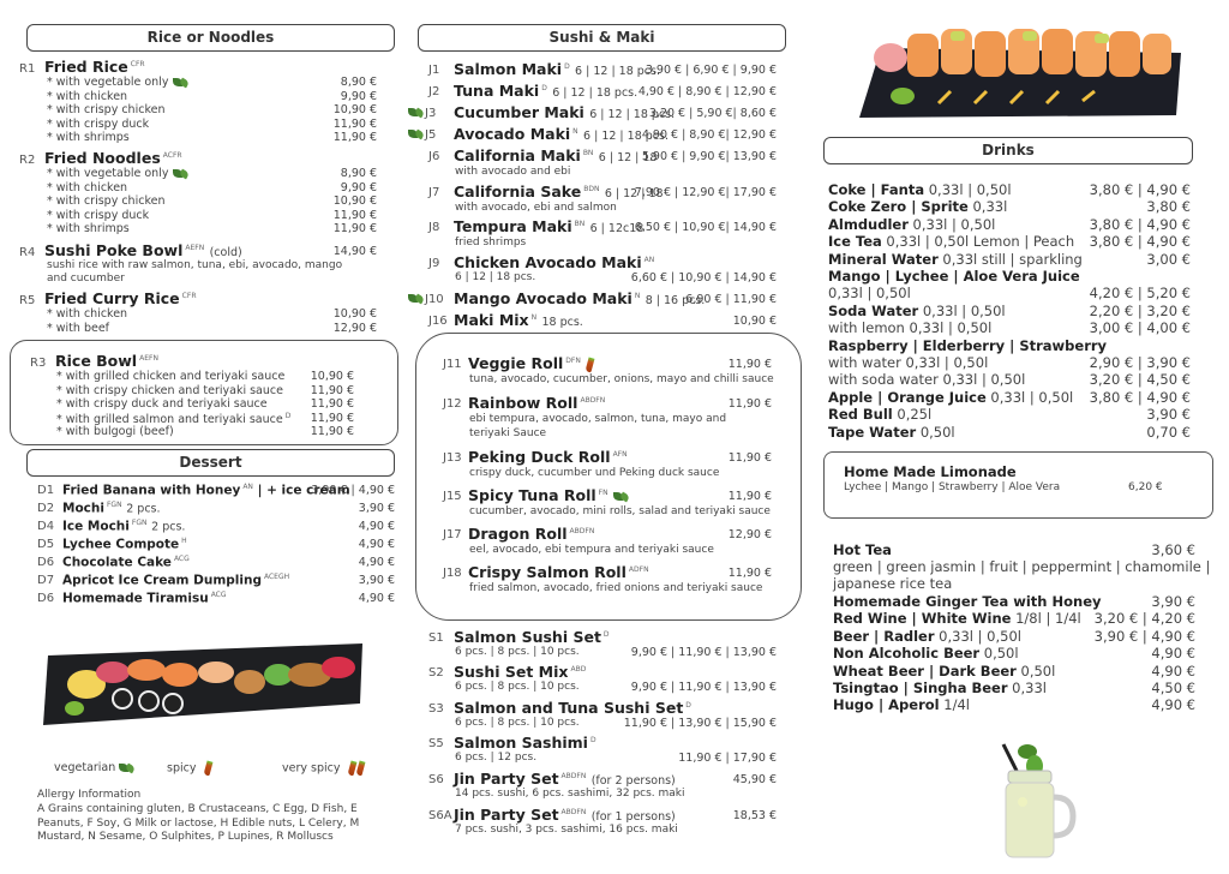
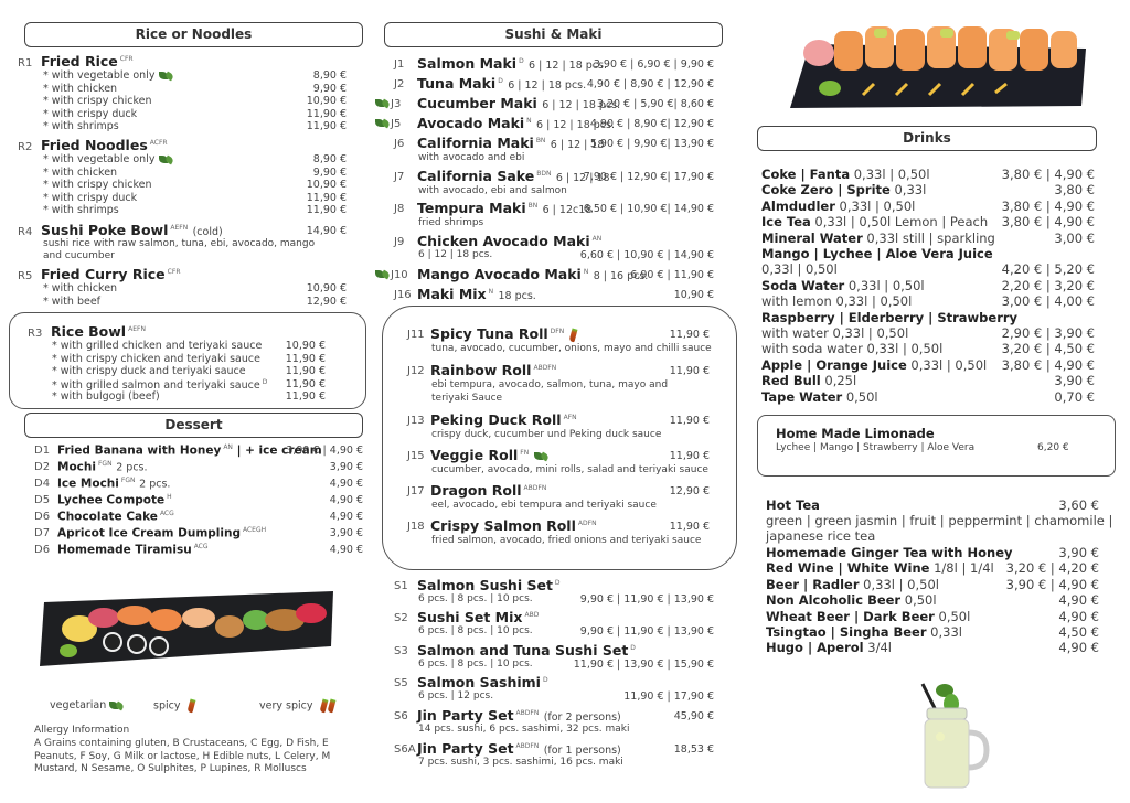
  Rice or Noodles
  R1
  Fried Rice
  * with vegetable only
  8,90 €
  * with chicken
  9,90 €
  * with crispy chicken
  10,90 €
  * with crispy duck
  11,90 €
  * with shrimps
  11,90 €
  R2
  Fried Noodles
  * with vegetable only
  8,90 €
  * with chicken
  9,90 €
  * with crispy chicken
  10,90 €
  * with crispy duck
  11,90 €
  * with shrimps
  11,90 €
  R4
  Sushi Poke Bowl (cold)
  14,90 €
  sushi rice with raw salmon, tuna, ebi, avocado, mango and cucumber
  R5
  Fried Curry Rice
  * with chicken
  10,90 €
  * with beef
  12,90 €
  R3
  * with grilled chicken and teriyaki sauce
  10,90 €
  * with crispy chicken and teriyaki sauce
  11,90 €
  * with crispy duck and teriyaki sauce
  11,90 €
  * with grilled salmon and teriyaki sauce
  11,90 €
  * with bulgogi (beef)
  11,90 €
  Dessert
  D1
  Fried Banana with Honey | + ice cream
  3,90 € | 4,90 €
  D2
  Mochi 2 pcs.
  3,90 €
  D4
  Ice Mochi 2 pcs.
  4,90 €
  D5
  Lychee Compote
  4,90 €
  D6
  Chocolate Cake
  4,90 €
  D7
  Apricot Ice Cream Dumpling
  3,90 €
  D6
  Homemade Tiramisu
  4,90 €
  vegetarian
  spicy
  very spicy
  Allergy Information
  A Grains containing gluten, B Crustaceans, C Egg, D Fish, E Peanuts, F Soy, G Milk or lactose, H Edible nuts, L Celery, M Mustard, N Sesame, O Sulphites, P Lupines, R Molluscs
  Sushi & Maki
  J1
  Salmon Maki 6 | 12 | 18 pcs.
  3,90 € | 6,90 € | 9,90 €
  J2
  Tuna Maki 6 | 12 | 18 pcs.
  4,90 € | 8,90 € | 12,90 €
  J3
  Cucumber Maki 6 | 12 | 18 pcs.
  3,20 € | 5,90 €| 8,60 €
  J5
  Avocado Maki 6 | 12 | 18 pcs.
  4,90 € | 8,90 €| 12,90 €
  J6
  California Maki 6 | 12 | 18
  5,90 € | 9,90 €| 13,90 €
  with avocado and ebi
  J7
  California Sake 6 | 12 | 18
  7,90 € | 12,90 €| 17,90 €
  with avocado, ebi and salmon
  J8
  Tempura Maki 6 | 12c18
  6,50 € | 10,90 €| 14,90 €
  fried shrimps
  J9
  Chicken Avocado Maki
  6 | 12 | 18 pcs.
  6,60 € | 10,90 € | 14,90 €
  J10
  Mango Avocado Maki 8 | 16 pcs.
  6,90 € | 11,90 €
  J16
  Maki Mix 18 pcs.
  10,90 €
  J11
- Veggie Roll
+ Spicy Tuna Roll
  11,90 €
  tuna, avocado, cucumber, onions, mayo and chilli sauce
  J12
  11,90 €
  ebi tempura, avocado, salmon, tuna, mayo and teriyaki Sauce
  J13
  Peking Duck Roll
  11,90 €
  crispy duck, cucumber und Peking duck sauce
  J15
- Spicy Tuna Roll
+ Veggie Roll
  11,90 €
  cucumber, avocado, mini rolls, salad and teriyaki sauce
  J17
  12,90 €
  eel, avocado, ebi tempura and teriyaki sauce
  J18
  Crispy Salmon Roll
  11,90 €
  fried salmon, avocado, fried onions and teriyaki sauce
  S1
  Salmon Sushi Set
  6 pcs. | 8 pcs. | 10 pcs.
  9,90 € | 11,90 € | 13,90 €
  S2
  Sushi Set Mix
  6 pcs. | 8 pcs. | 10 pcs.
  9,90 € | 11,90 € | 13,90 €
  S3
  Salmon and Tuna Sushi Set
  6 pcs. | 8 pcs. | 10 pcs.
  11,90 € | 13,90 € | 15,90 €
  S5
  Salmon Sashimi
  6 pcs. | 12 pcs.
  11,90 € | 17,90 €
  S6
  Jin Party Set (for 2 persons)
  45,90 €
  14 pcs. sushi, 6 pcs. sashimi, 32 pcs. maki
  S6A
  Jin Party Set (for 1 persons)
  18,53 €
  7 pcs. sushi, 3 pcs. sashimi, 16 pcs. maki
  Drinks
  Coke | Fanta 0,33l | 0,50l
  3,80 € | 4,90 €
  Coke Zero | Sprite 0,33l
  3,80 €
  Almdudler 0,33l | 0,50l
  3,80 € | 4,90 €
  Ice Tea 0,33l | 0,50l Lemon | Peach
  3,80 € | 4,90 €
  Mineral Water 0,33l still | sparkling
  3,00 €
  Mango | Lychee | Aloe Vera Juice
  0,33l | 0,50l
  4,20 € | 5,20 €
  Soda Water 0,33l | 0,50l
  2,20 € | 3,20 €
  with lemon 0,33l | 0,50l
  3,00 € | 4,00 €
  Raspberry | Elderberry | Strawberry
  with water 0,33l | 0,50l
  2,90 € | 3,90 €
  with soda water 0,33l | 0,50l
  3,20 € | 4,50 €
  Apple | Orange Juice 0,33l | 0,50l
  3,80 € | 4,90 €
  Red Bull 0,25l
  3,90 €
  Tape Water 0,50l
  0,70 €
  Home Made Limonade
  Lychee | Mango | Strawberry | Aloe Vera
  6,20 €
  Hot Tea
  3,60 €
  green | green jasmin | fruit | peppermint | chamomile |
  japanese rice tea
  Homemade Ginger Tea with Honey
  3,90 €
  Red Wine | White Wine 1/8l | 1/4l
  3,20 € | 4,20 €
  Beer | Radler 0,33l | 0,50l
  3,90 € | 4,90 €
  Non Alcoholic Beer 0,50l
  4,90 €
  Wheat Beer | Dark Beer 0,50l
  4,90 €
  Tsingtao | Singha Beer 0,33l
  4,50 €
- Hugo | Aperol 1/4l
+ Hugo | Aperol 3/4l
  4,90 €
